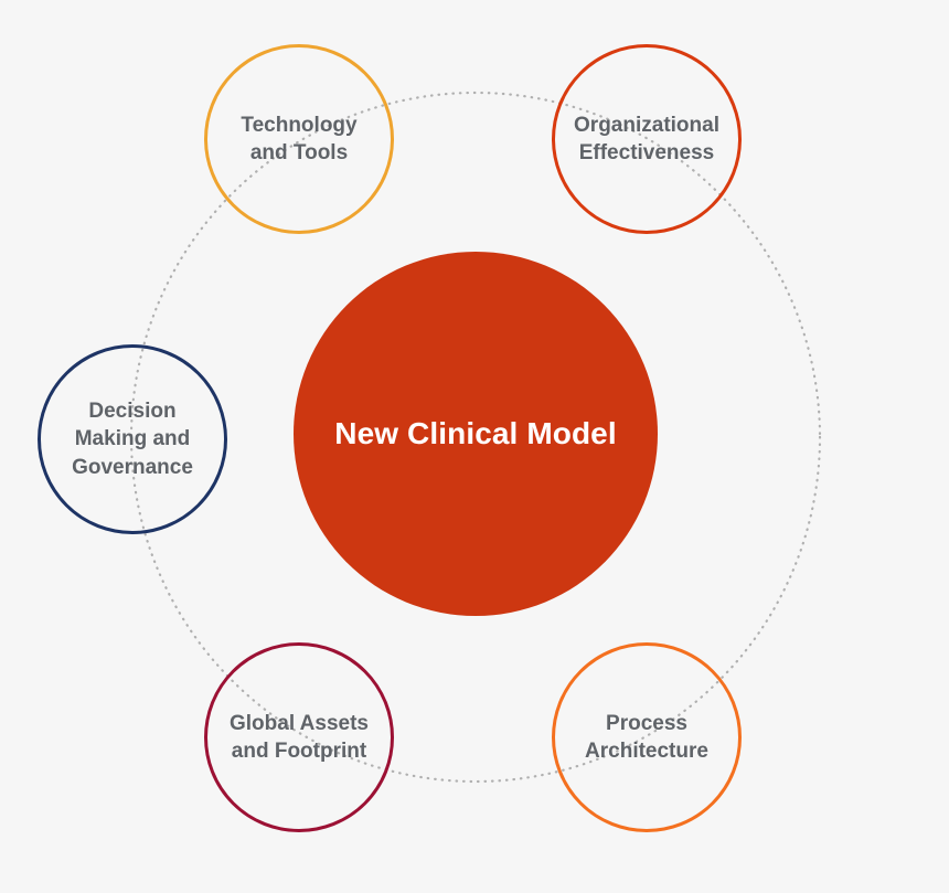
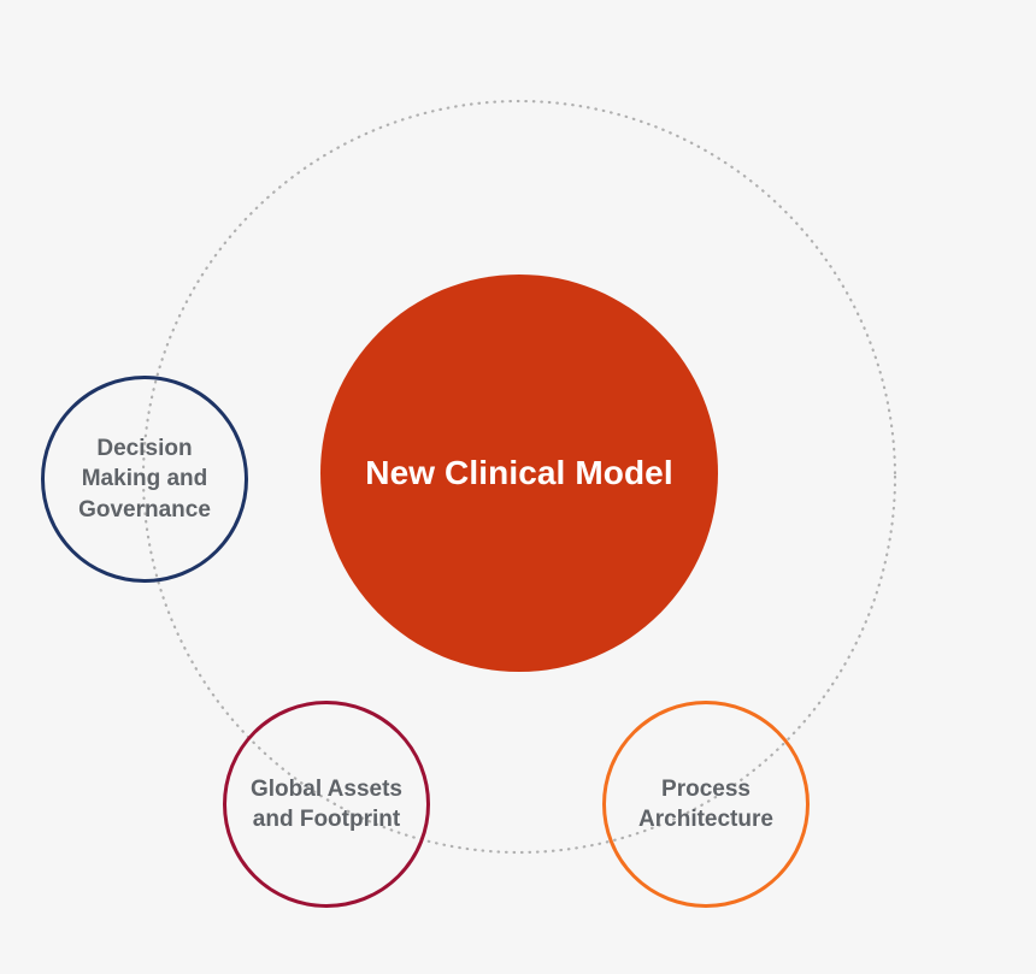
  New Clinical Model
- Technology
- and Tools
- Organizational
- Effectiveness
  Process
  Architecture
  Global Assets
  and Footprint
  Decision
  Making and
  Governance
